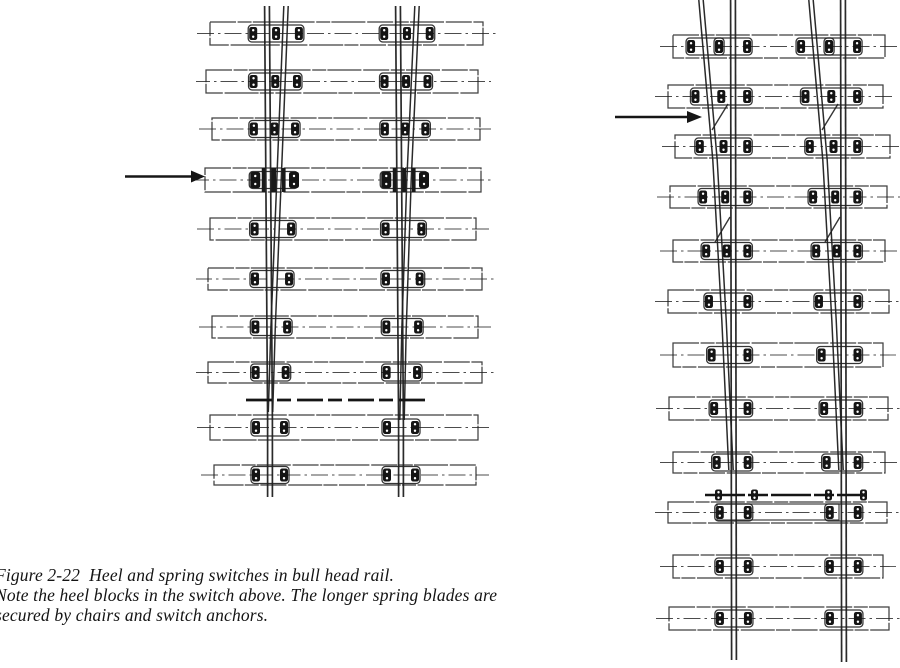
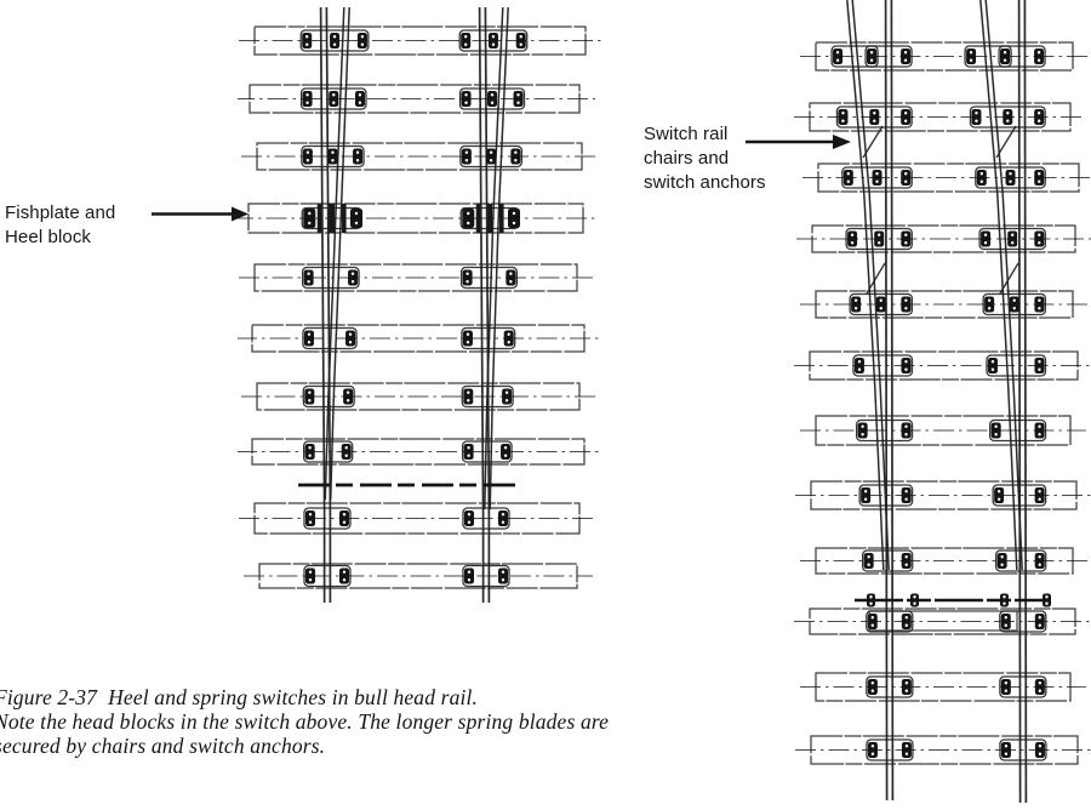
+ Fishplate and
+ Heel block
+ Switch rail
+ chairs and
+ switch anchors
- Figure 2-22 Heel and spring switches in bull head rail.
+ Figure 2-37 Heel and spring switches in bull head rail.
- Note the heel blocks in the switch above. The longer spring blades are
+ Note the head blocks in the switch above. The longer spring blades are
  ecured by chairs and switch anchors.
